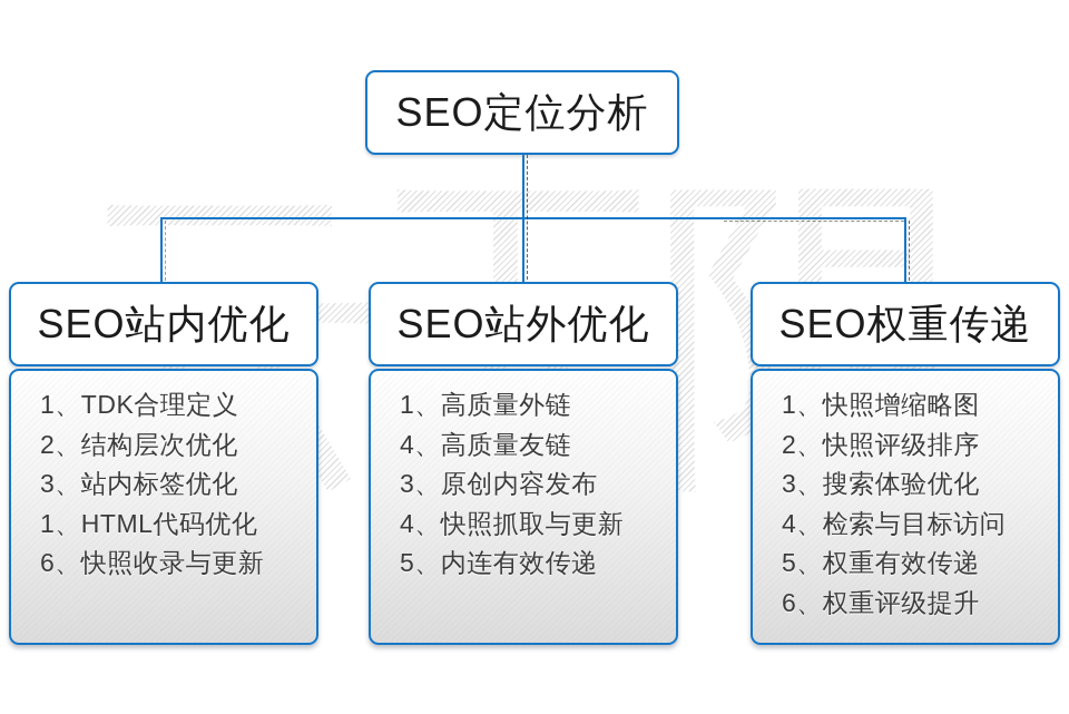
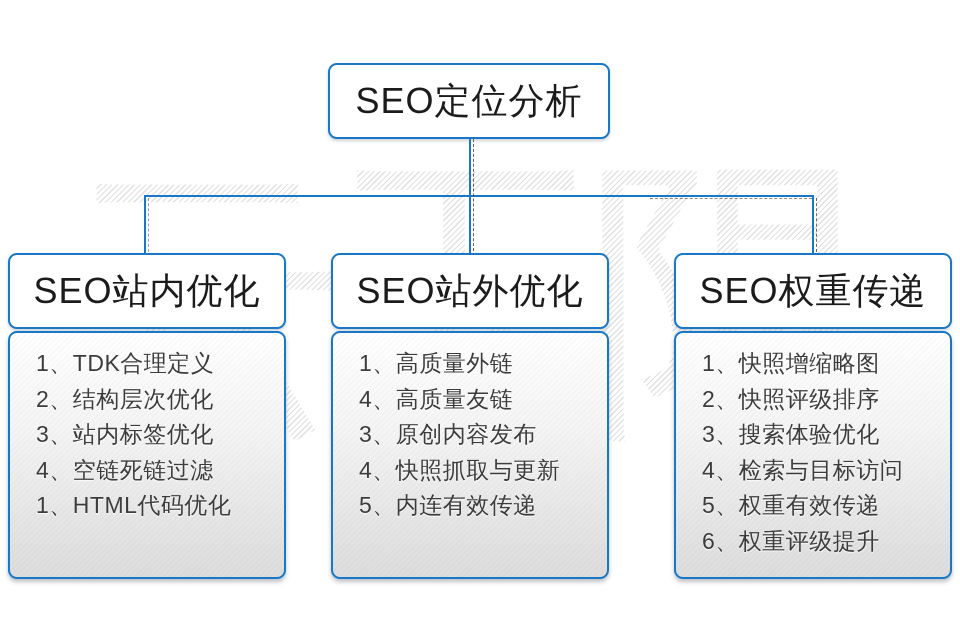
  SEO定位分析
  SEO站内优化
  SEO站外优化
  SEO权重传递
  1、TDK合理定义
  2、结构层次优化
  3、站内标签优化
+ 4、空链死链过滤
  1、HTML代码优化
- 6、快照收录与更新
  1、高质量外链
  4、高质量友链
  3、原创内容发布
  4、快照抓取与更新
  5、内连有效传递
  1、快照增缩略图
  2、快照评级排序
  3、搜索体验优化
  4、检索与目标访问
  5、权重有效传递
  6、权重评级提升
